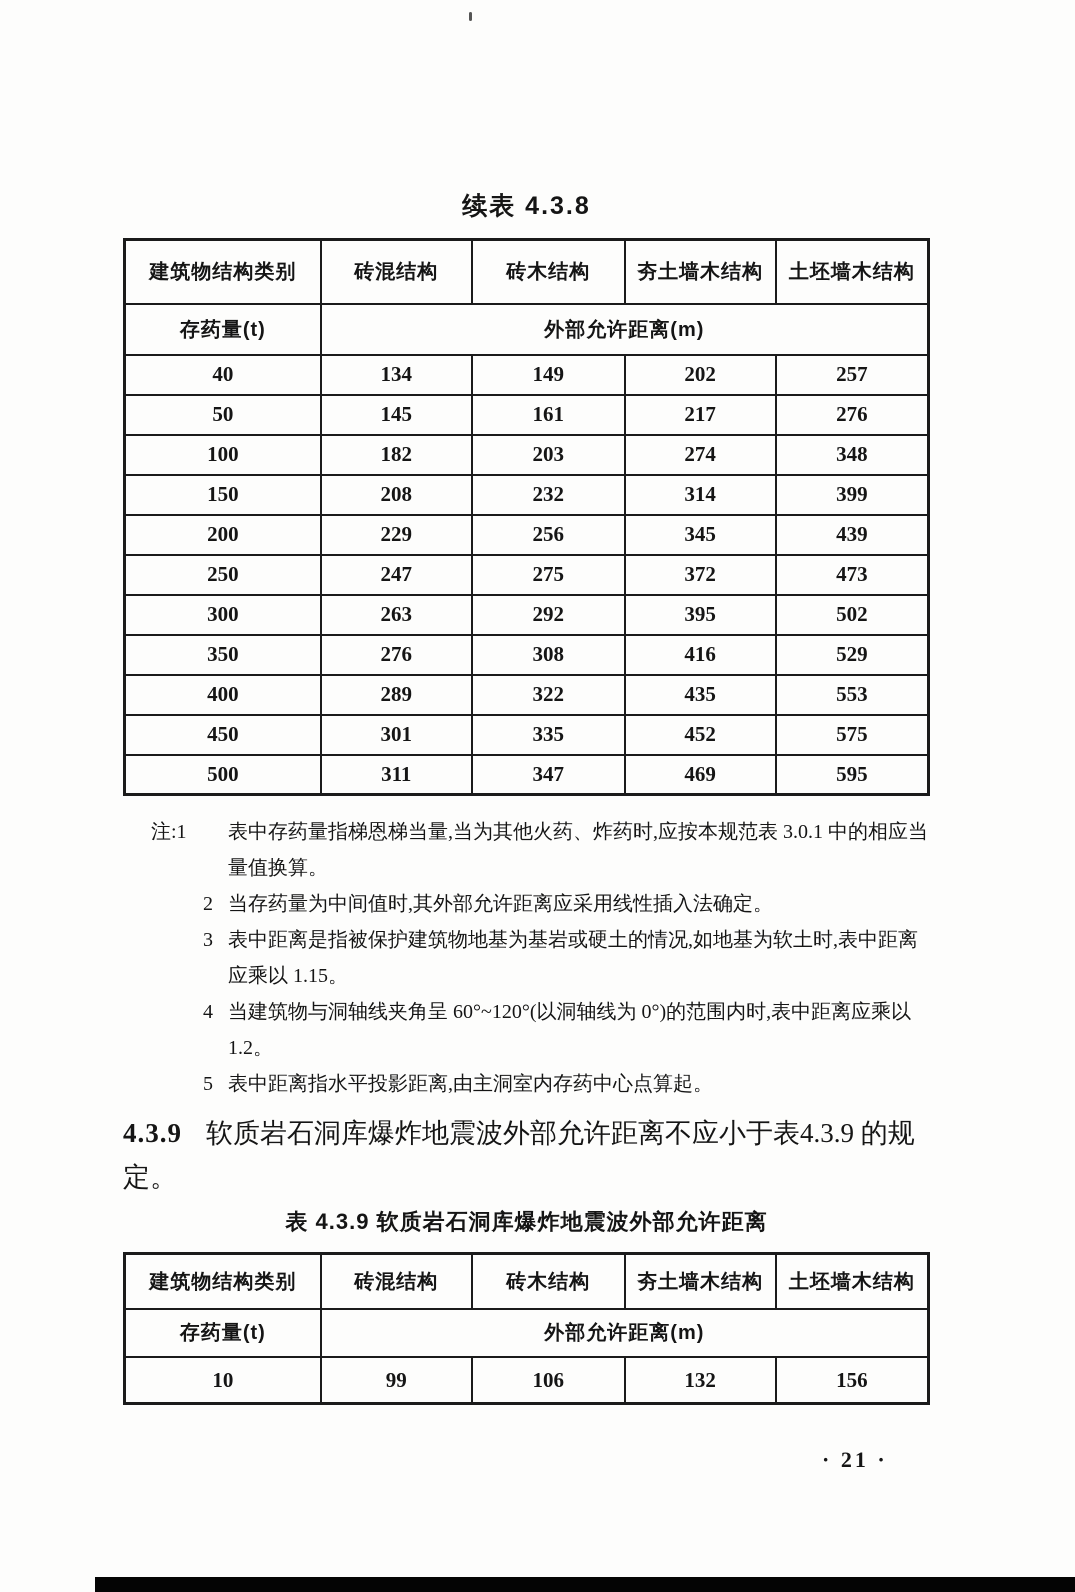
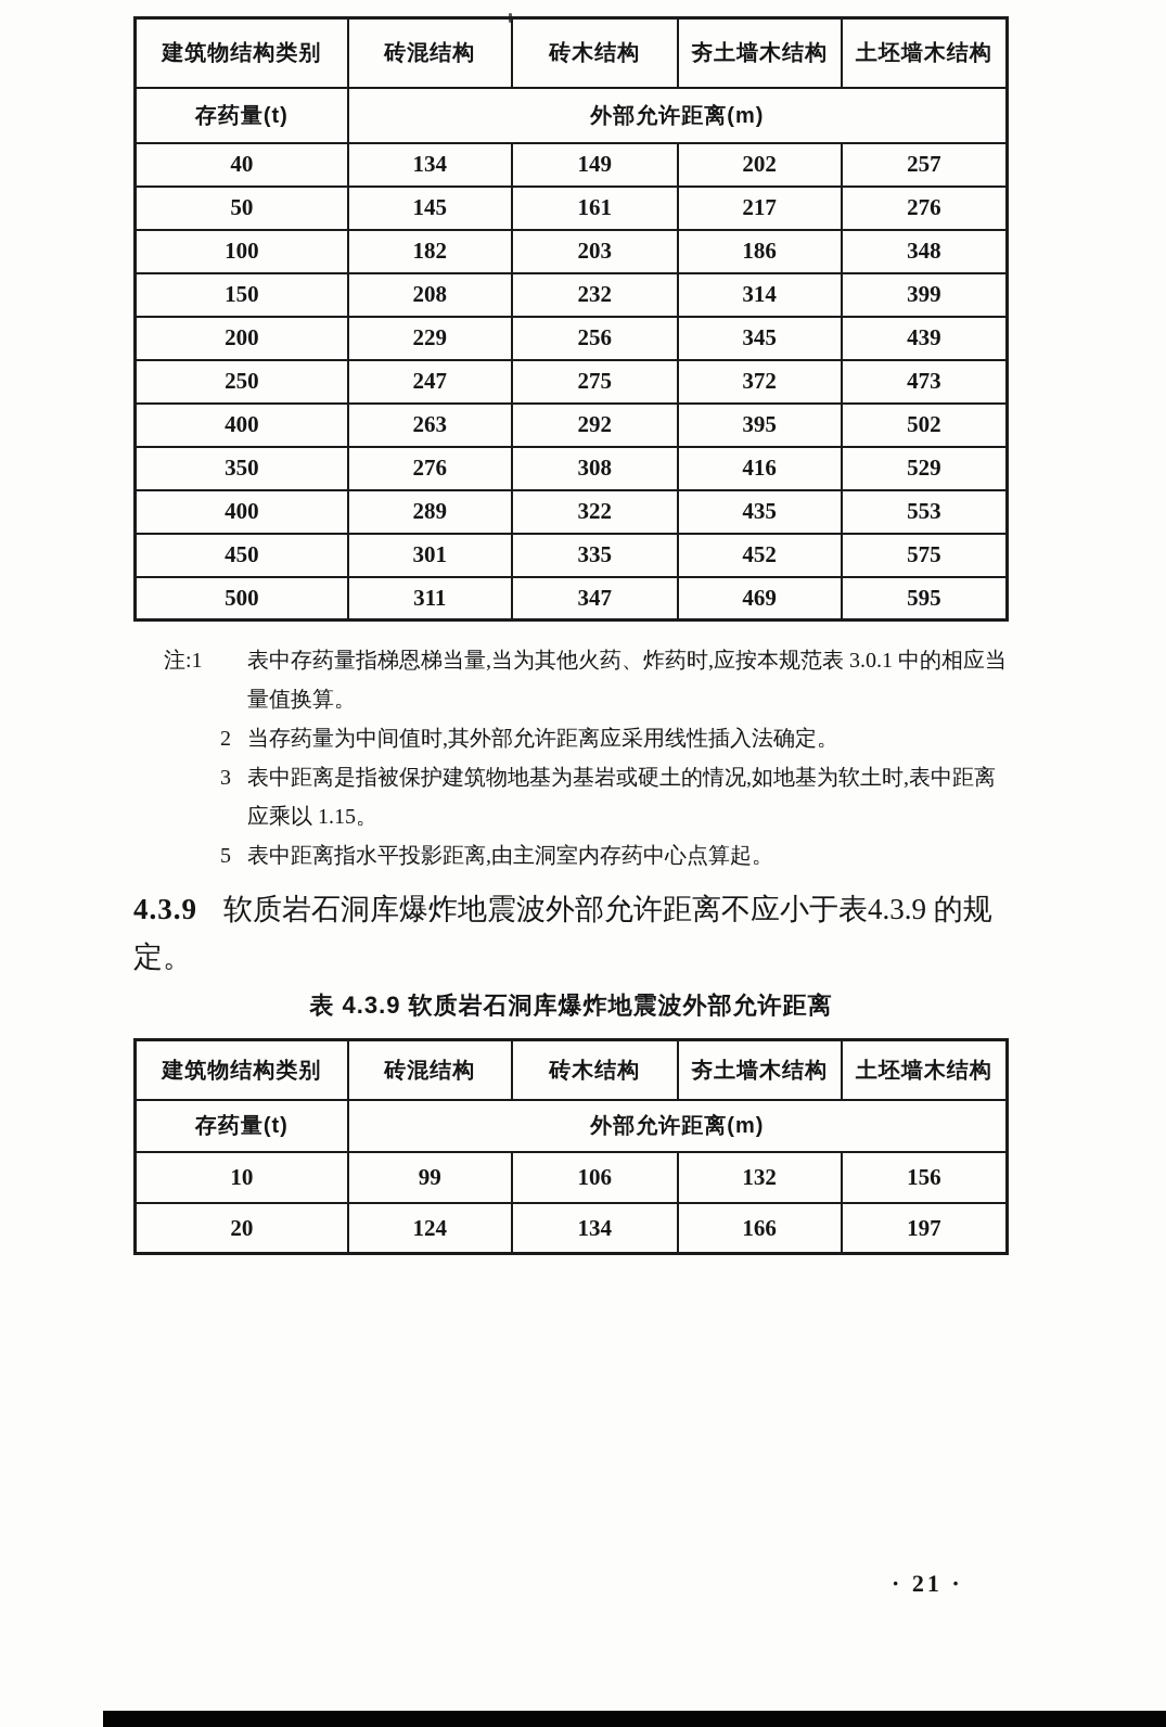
- 续表 4.3.8
  建筑物结构类别	砖混结构	砖木结构	夯土墙木结构	土坯墙木结构
  存药量(t)	外部允许距离(m)
  40	134	149	202	257
  50	145	161	217	276
- 100	182	203	274	348
+ 100	182	203	186	348
  150	208	232	314	399
  200	229	256	345	439
  250	247	275	372	473
- 300	263	292	395	502
+ 400	263	292	395	502
  350	276	308	416	529
  400	289	322	435	553
  450	301	335	452	575
  500	311	347	469	595
  注:1
  表中存药量指梯恩梯当量,当为其他火药、炸药时,应按本规范表 3.0.1 中的相应当量值换算。
  2
  当存药量为中间值时,其外部允许距离应采用线性插入法确定。
  3
  表中距离是指被保护建筑物地基为基岩或硬土的情况,如地基为软土时,表中距离应乘以 1.15。
- 4
- 当建筑物与洞轴线夹角呈 60°~120°(以洞轴线为 0°)的范围内时,表中距离应乘以 1.2。
  5
  表中距离指水平投影距离,由主洞室内存药中心点算起。
  4.3.9 软质岩石洞库爆炸地震波外部允许距离不应小于表4.3.9 的规定。
  表 4.3.9 软质岩石洞库爆炸地震波外部允许距离
  建筑物结构类别	砖混结构	砖木结构	夯土墙木结构	土坯墙木结构
  存药量(t)	外部允许距离(m)
  10	99	106	132	156
+ 20	124	134	166	197
  · 21 ·
